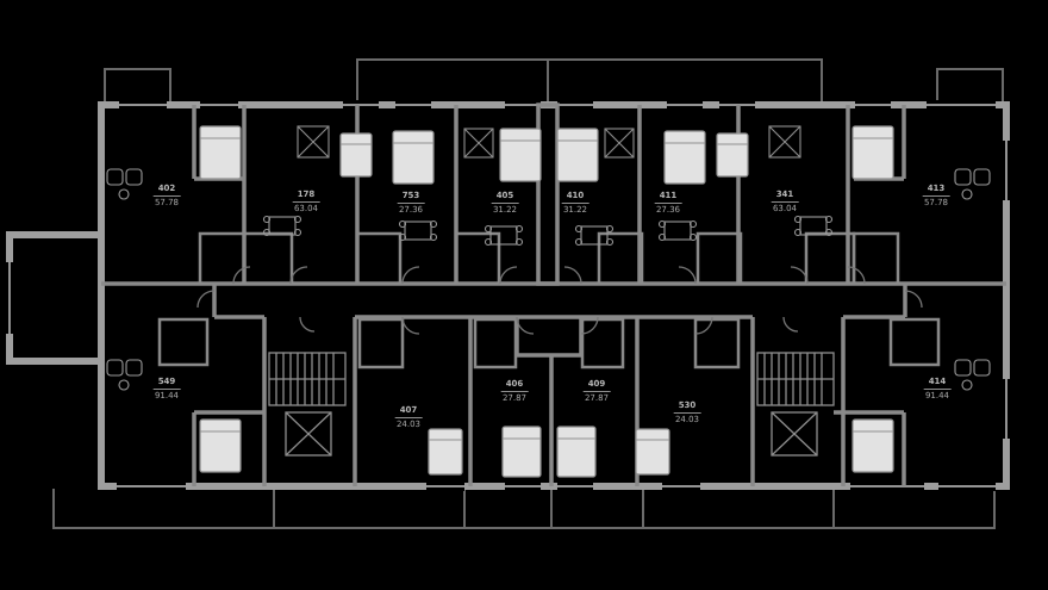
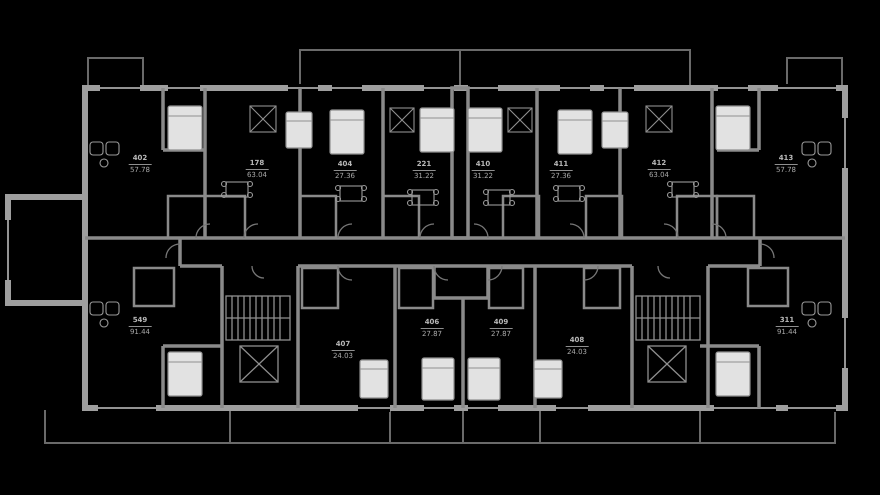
  549
  91.44
  402
  57.78
  178
  63.04
- 753
+ 404
  27.36
- 405
+ 221
  31.22
  406
  27.87
  407
  24.03
- 530
+ 408
  24.03
  409
  27.87
  410
  31.22
  411
  27.36
- 341
+ 412
  63.04
  413
  57.78
- 414
+ 311
  91.44
